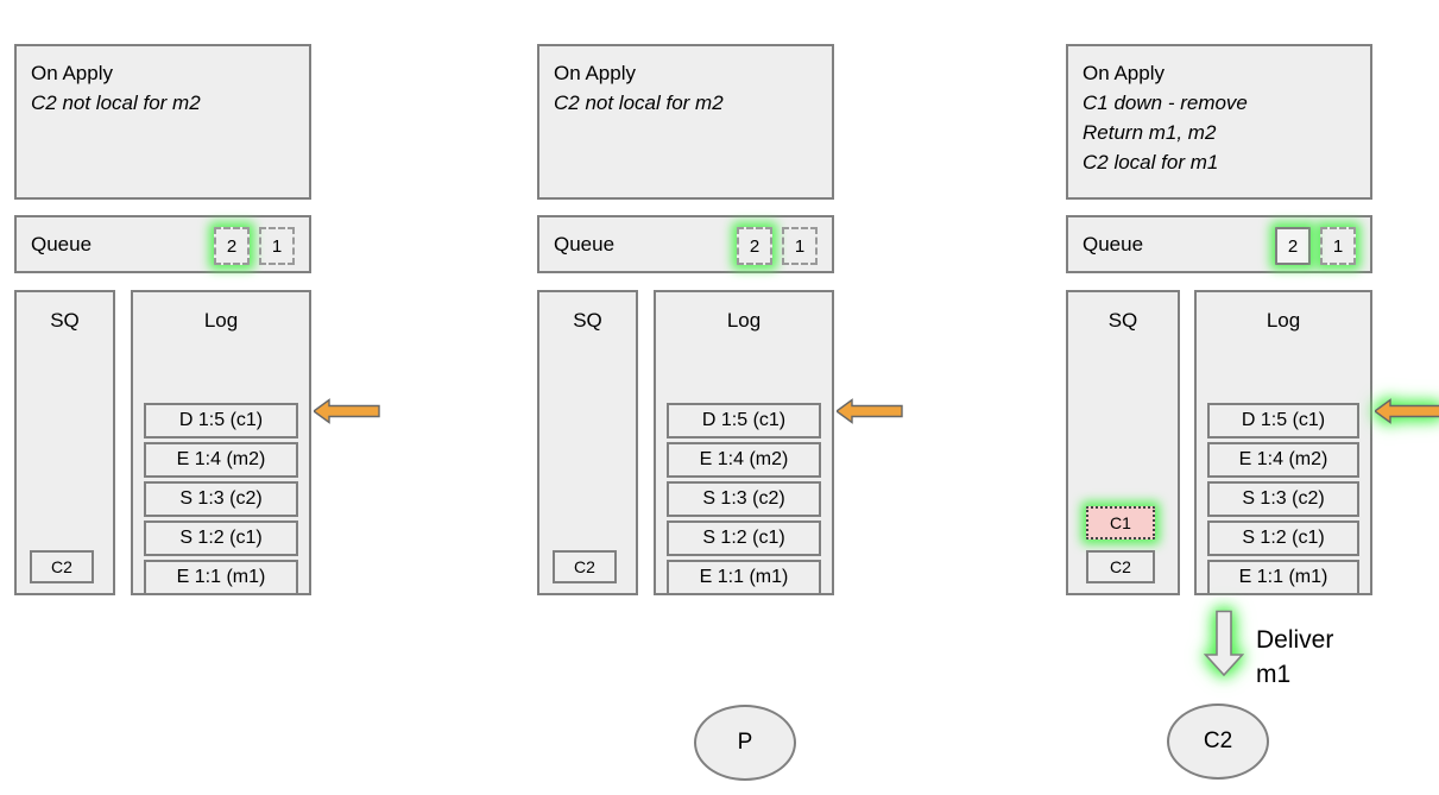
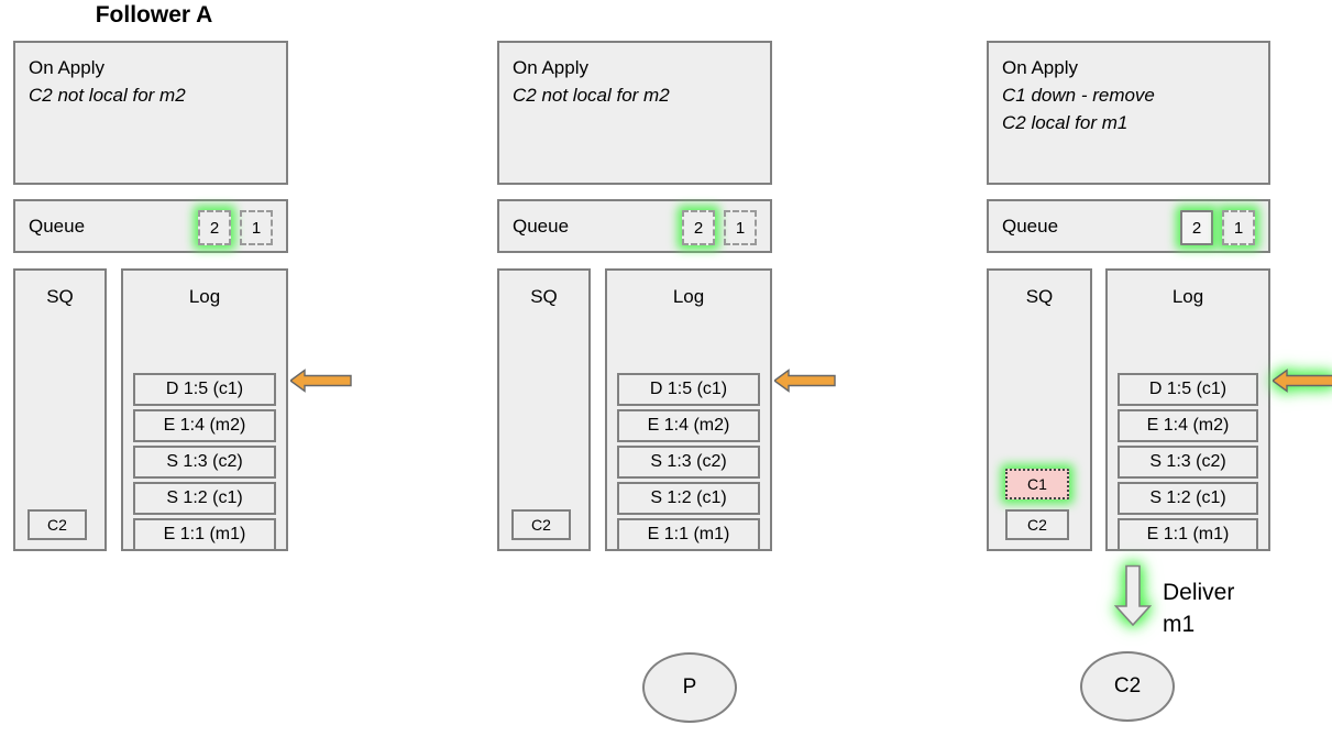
+ Follower A
  On Apply
  C2 not local for m2
  Queue
  2
  1
  SQ
  C2
  Log
  D 1:5 (c1)
  E 1:4 (m2)
  S 1:3 (c2)
  S 1:2 (c1)
  E 1:1 (m1)
  On Apply
  C2 not local for m2
  Queue
  2
  1
  SQ
  C2
  Log
  D 1:5 (c1)
  E 1:4 (m2)
  S 1:3 (c2)
  S 1:2 (c1)
  E 1:1 (m1)
  On Apply
  C1 down - remove
- Return m1, m2
  C2 local for m1
  Queue
  2
  1
  SQ
  C1
  C2
  Log
  D 1:5 (c1)
  E 1:4 (m2)
  S 1:3 (c2)
  S 1:2 (c1)
  E 1:1 (m1)
  Deliver
  m1
  P
  C2
